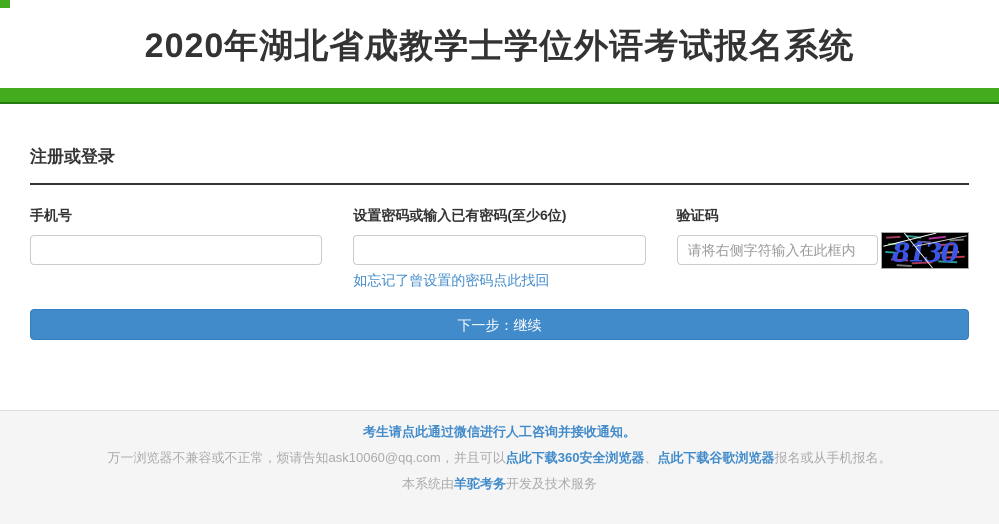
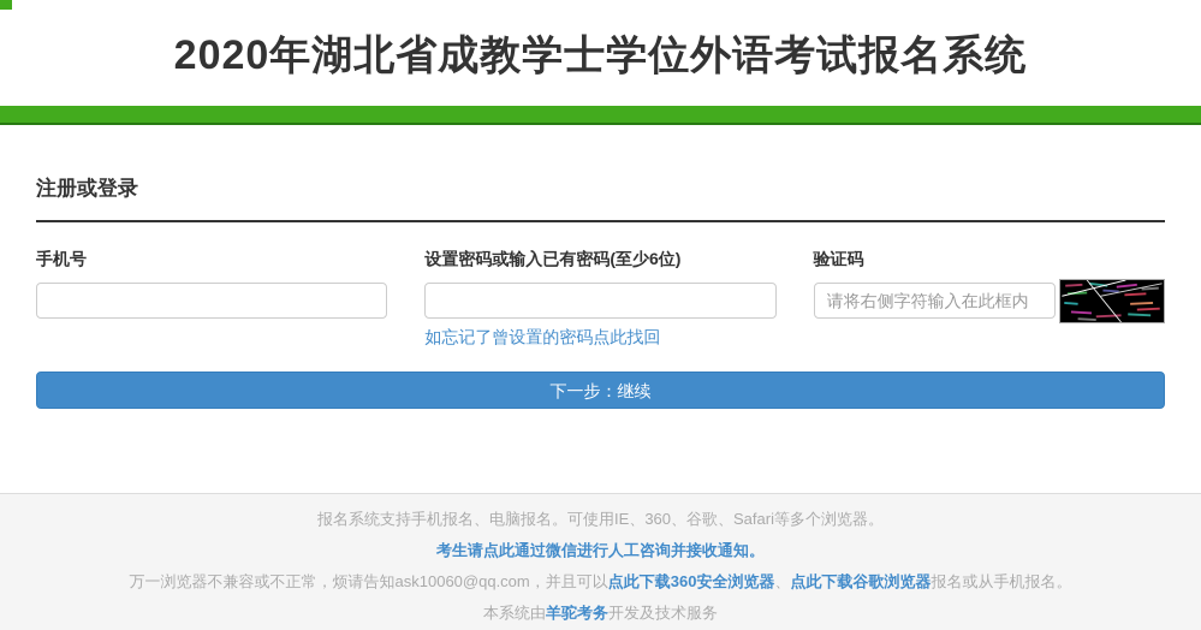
  2020年湖北省成教学士学位外语考试报名系统
  注册或登录
  手机号
  设置密码或输入已有密码(至少6位)
  如忘记了曾设置的密码点此找回
  验证码
  请将右侧字符输入在此框内
- 8130
  下一步：继续
+ 报名系统支持手机报名、电脑报名。可使用IE、360、谷歌、Safari等多个浏览器。
  考生请点此通过微信进行人工咨询并接收通知。
  万一浏览器不兼容或不正常，烦请告知ask10060@qq.com，并且可以点此下载360安全浏览器、点此下载谷歌浏览器报名或从手机报名。
  本系统由羊驼考务开发及技术服务
